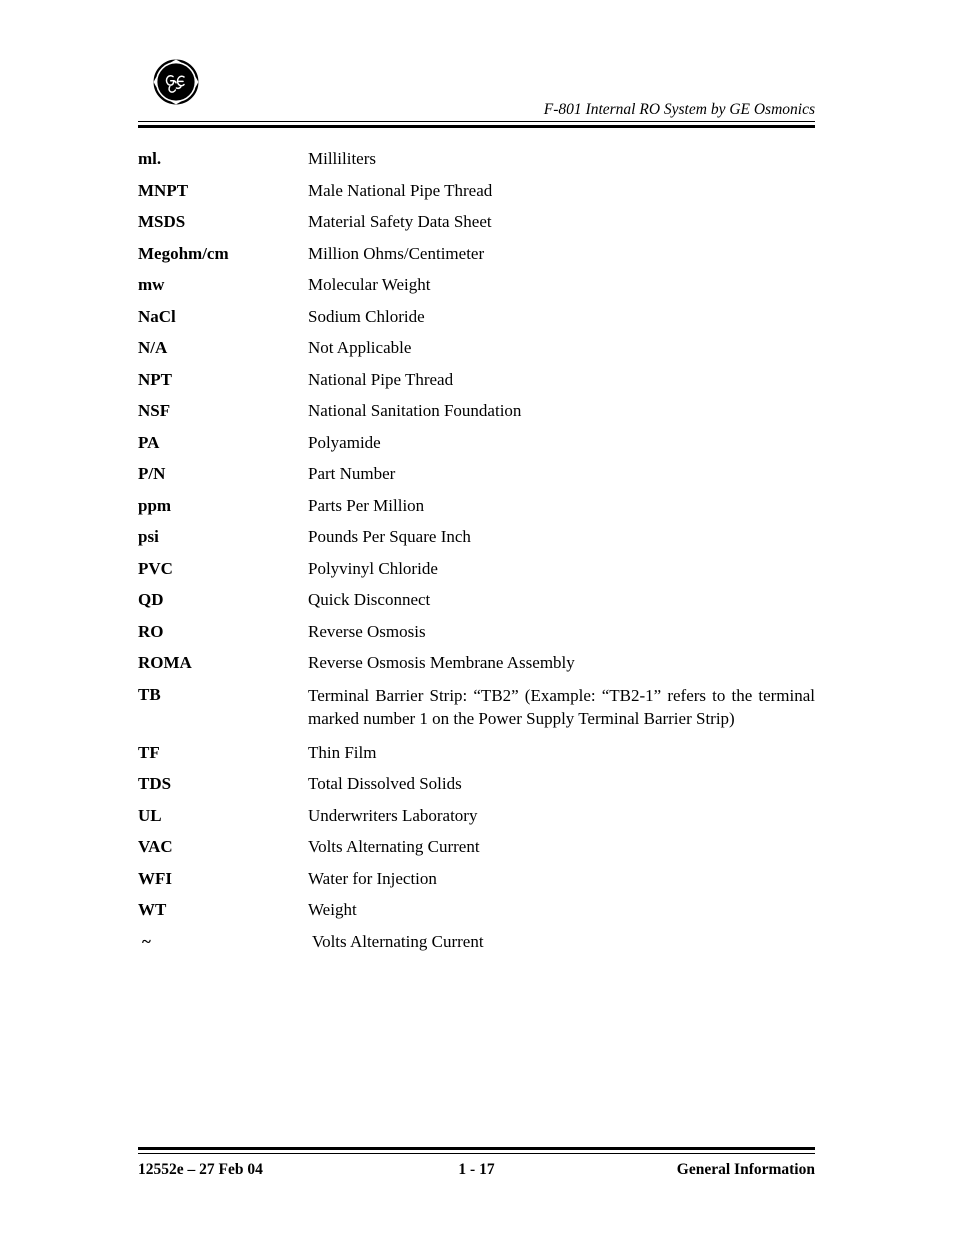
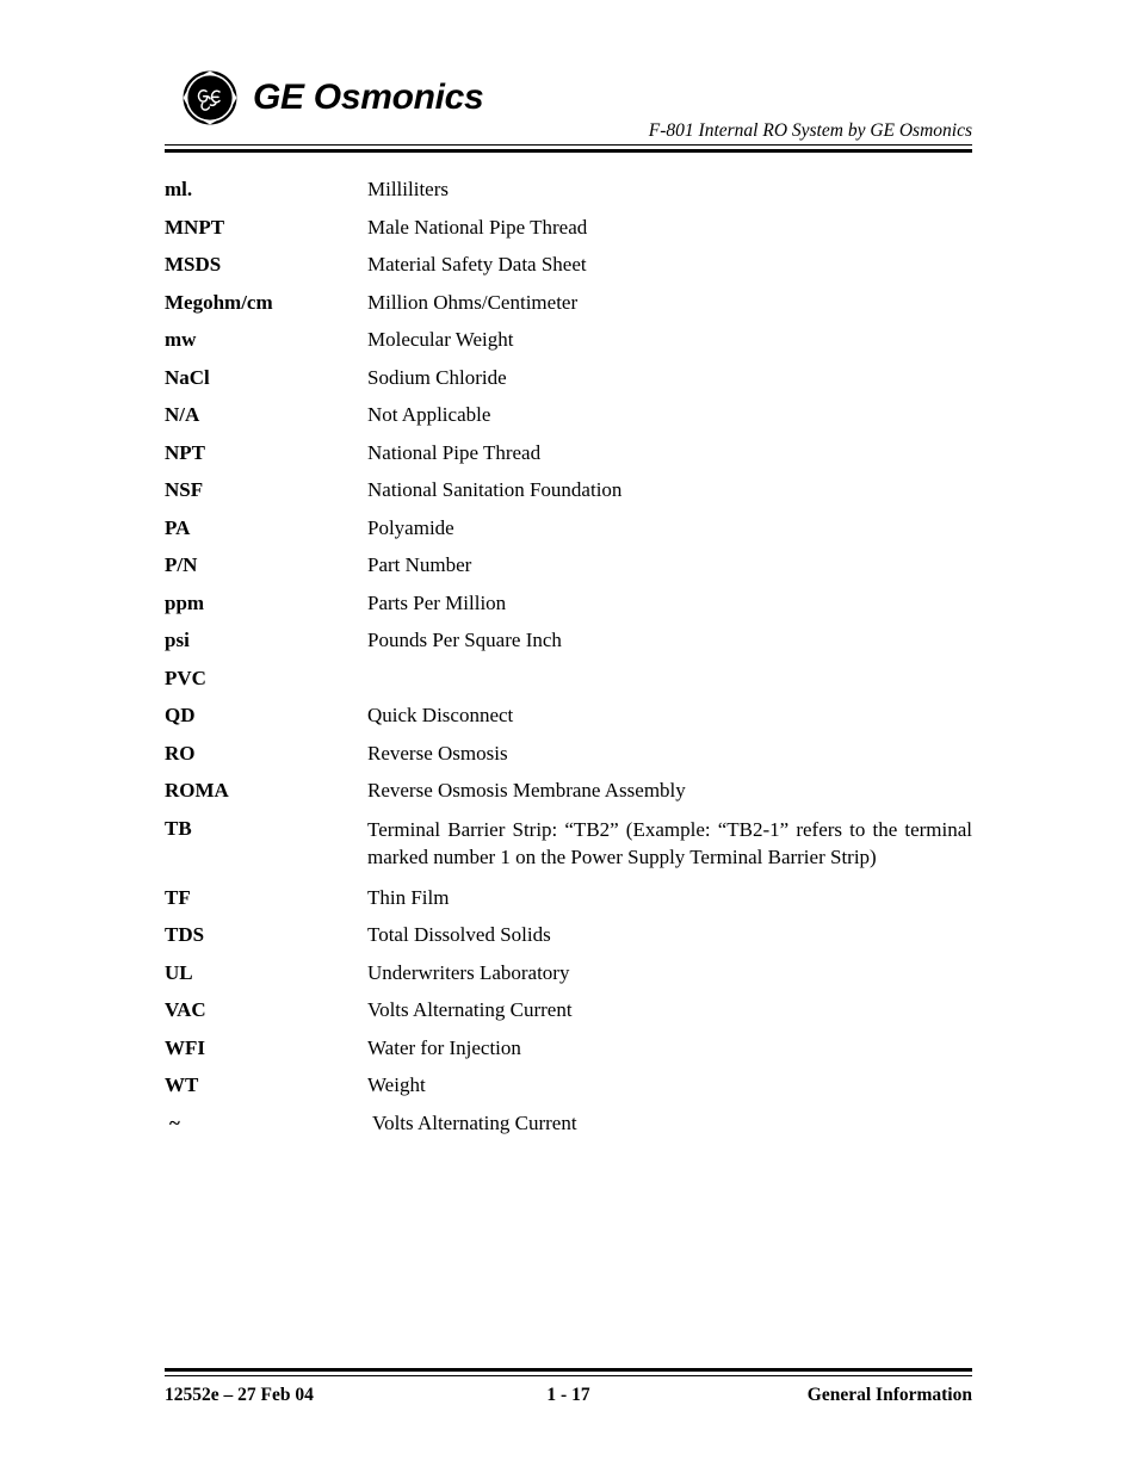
+ GE Osmonics
  F-801 Internal RO System by GE Osmonics
  ml.
  Milliliters
  MNPT
  Male National Pipe Thread
  MSDS
  Material Safety Data Sheet
  Megohm/cm
  Million Ohms/Centimeter
  mw
  Molecular Weight
  NaCl
  Sodium Chloride
  N/A
  Not Applicable
  NPT
  National Pipe Thread
  NSF
  National Sanitation Foundation
  PA
  Polyamide
  P/N
  Part Number
  ppm
  Parts Per Million
  psi
  Pounds Per Square Inch
  PVC
- Polyvinyl Chloride
  QD
  Quick Disconnect
  RO
  Reverse Osmosis
  ROMA
  Reverse Osmosis Membrane Assembly
  TB
  Terminal Barrier Strip: “TB2” (Example: “TB2-1” refers to the terminal marked number 1 on the Power Supply Terminal Barrier Strip)
  TF
  Thin Film
  TDS
  Total Dissolved Solids
  UL
  Underwriters Laboratory
  VAC
  Volts Alternating Current
  WFI
  Water for Injection
  WT
  Weight
  ~
  Volts Alternating Current
  12552e – 27 Feb 04
  1 - 17
  General Information
